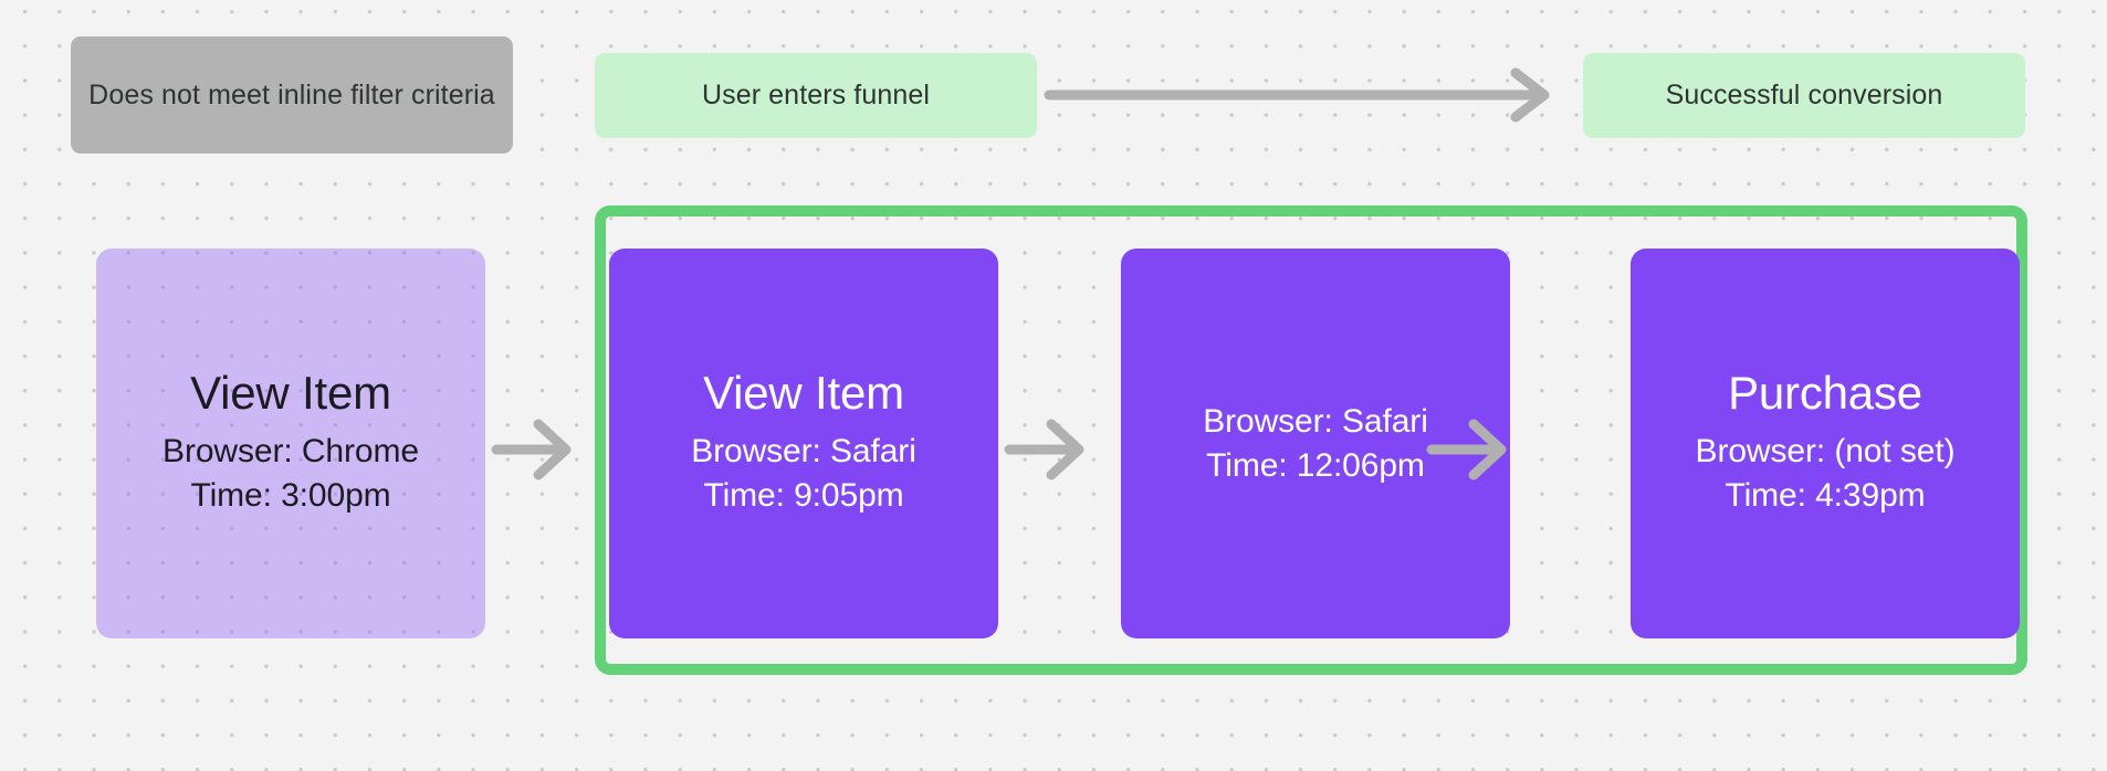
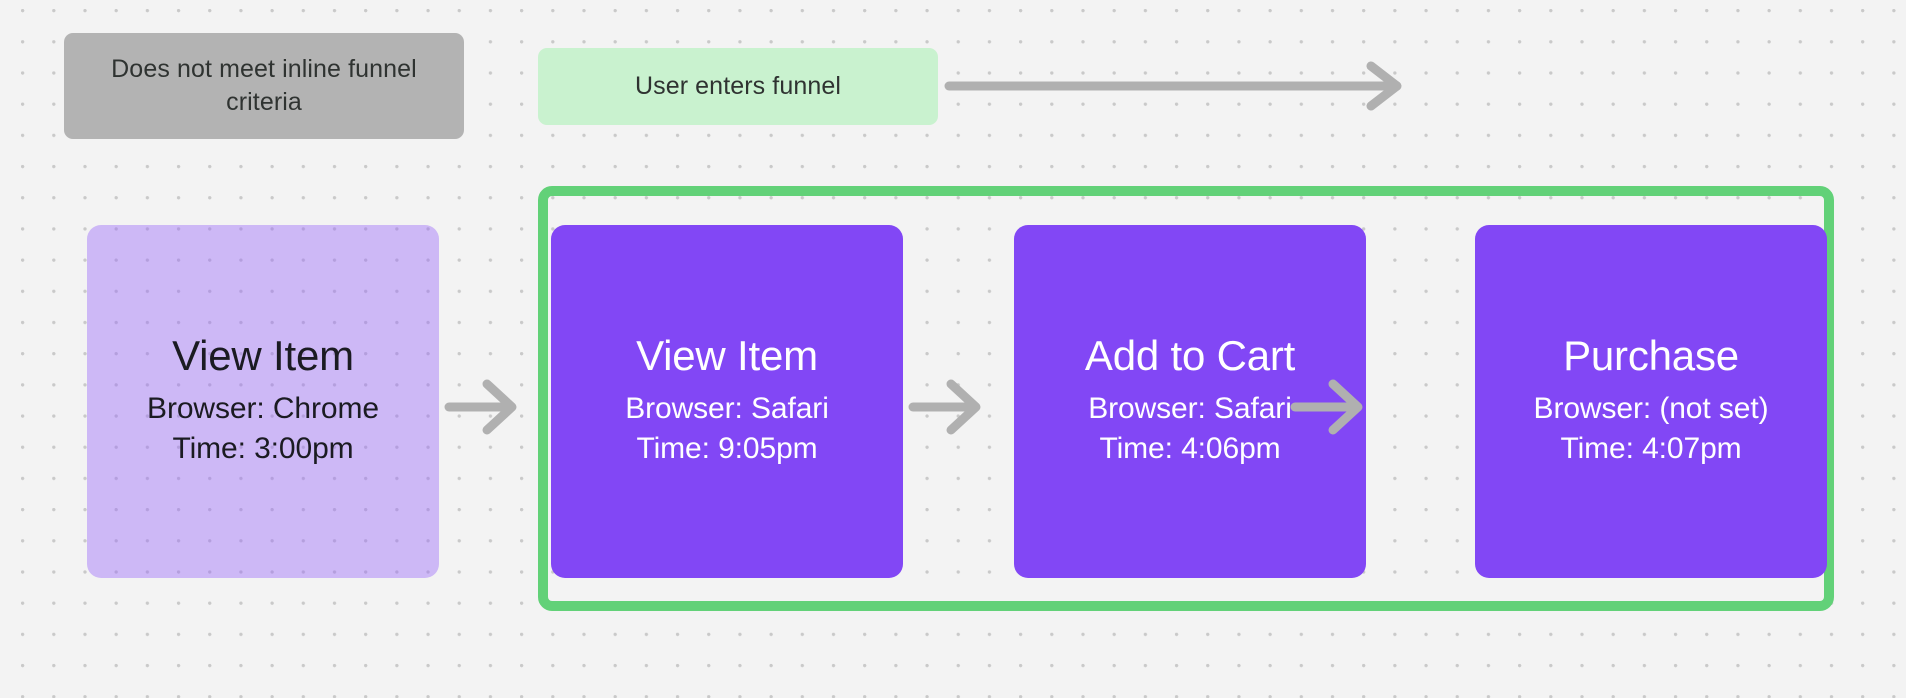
- Does not meet inline filter criteria
+ Does not meet inline funnel criteria
  User enters funnel
- Successful conversion
  View Item
  Browser: Chrome
  Time: 3:00pm
  View Item
  Browser: Safari
  Time: 9:05pm
+ Add to Cart
  Browser: Safari
- Time: 12:06pm
+ Time: 4:06pm
  Purchase
  Browser: (not set)
- Time: 4:39pm
+ Time: 4:07pm
